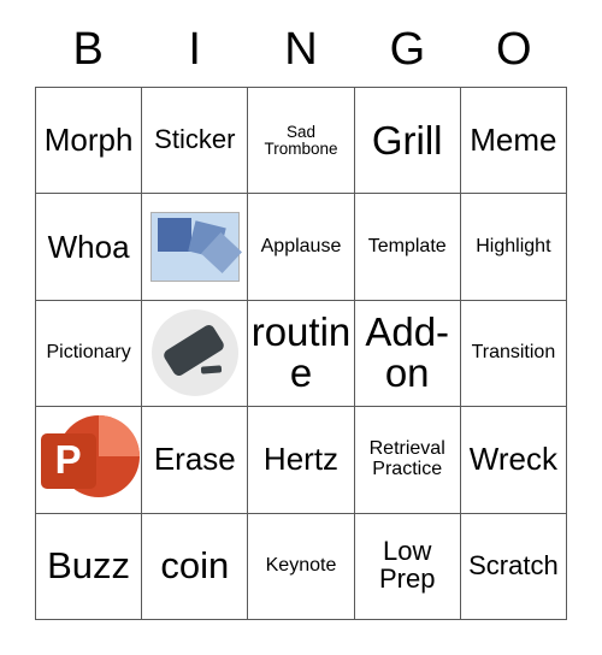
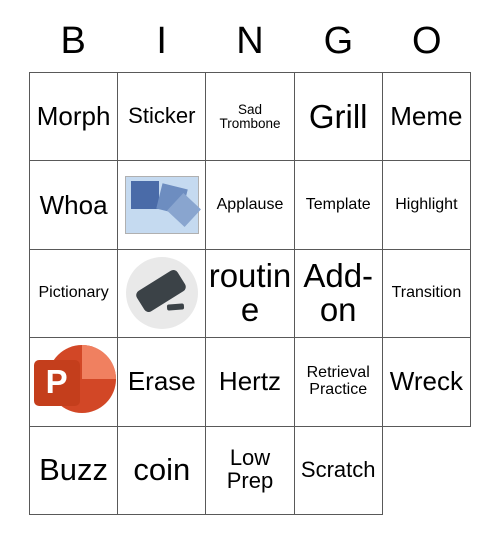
  B
  I
  N
  G
  O
  Morph
  Sticker
  Sad Trombone
  Grill
  Meme
  Whoa
  Applause
  Template
  Highlight
  Pictionary
  routine
  Add-on
  Transition
  P
  Erase
  Hertz
  Retrieval Practice
  Wreck
  Buzz
  coin
- Keynote
  Low Prep
  Scratch
